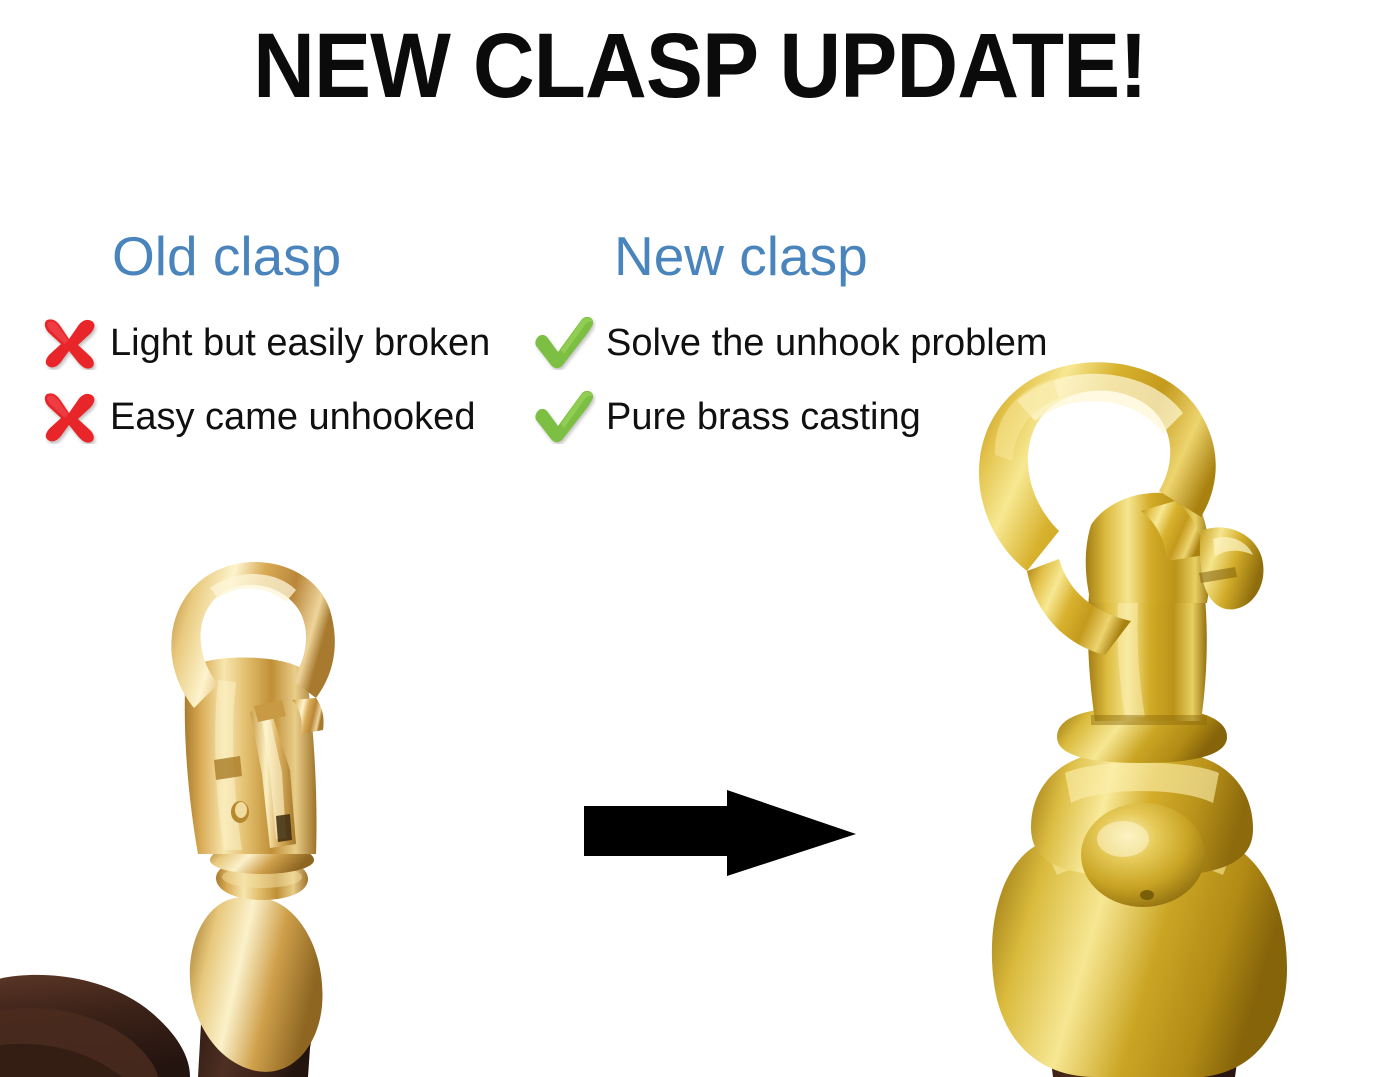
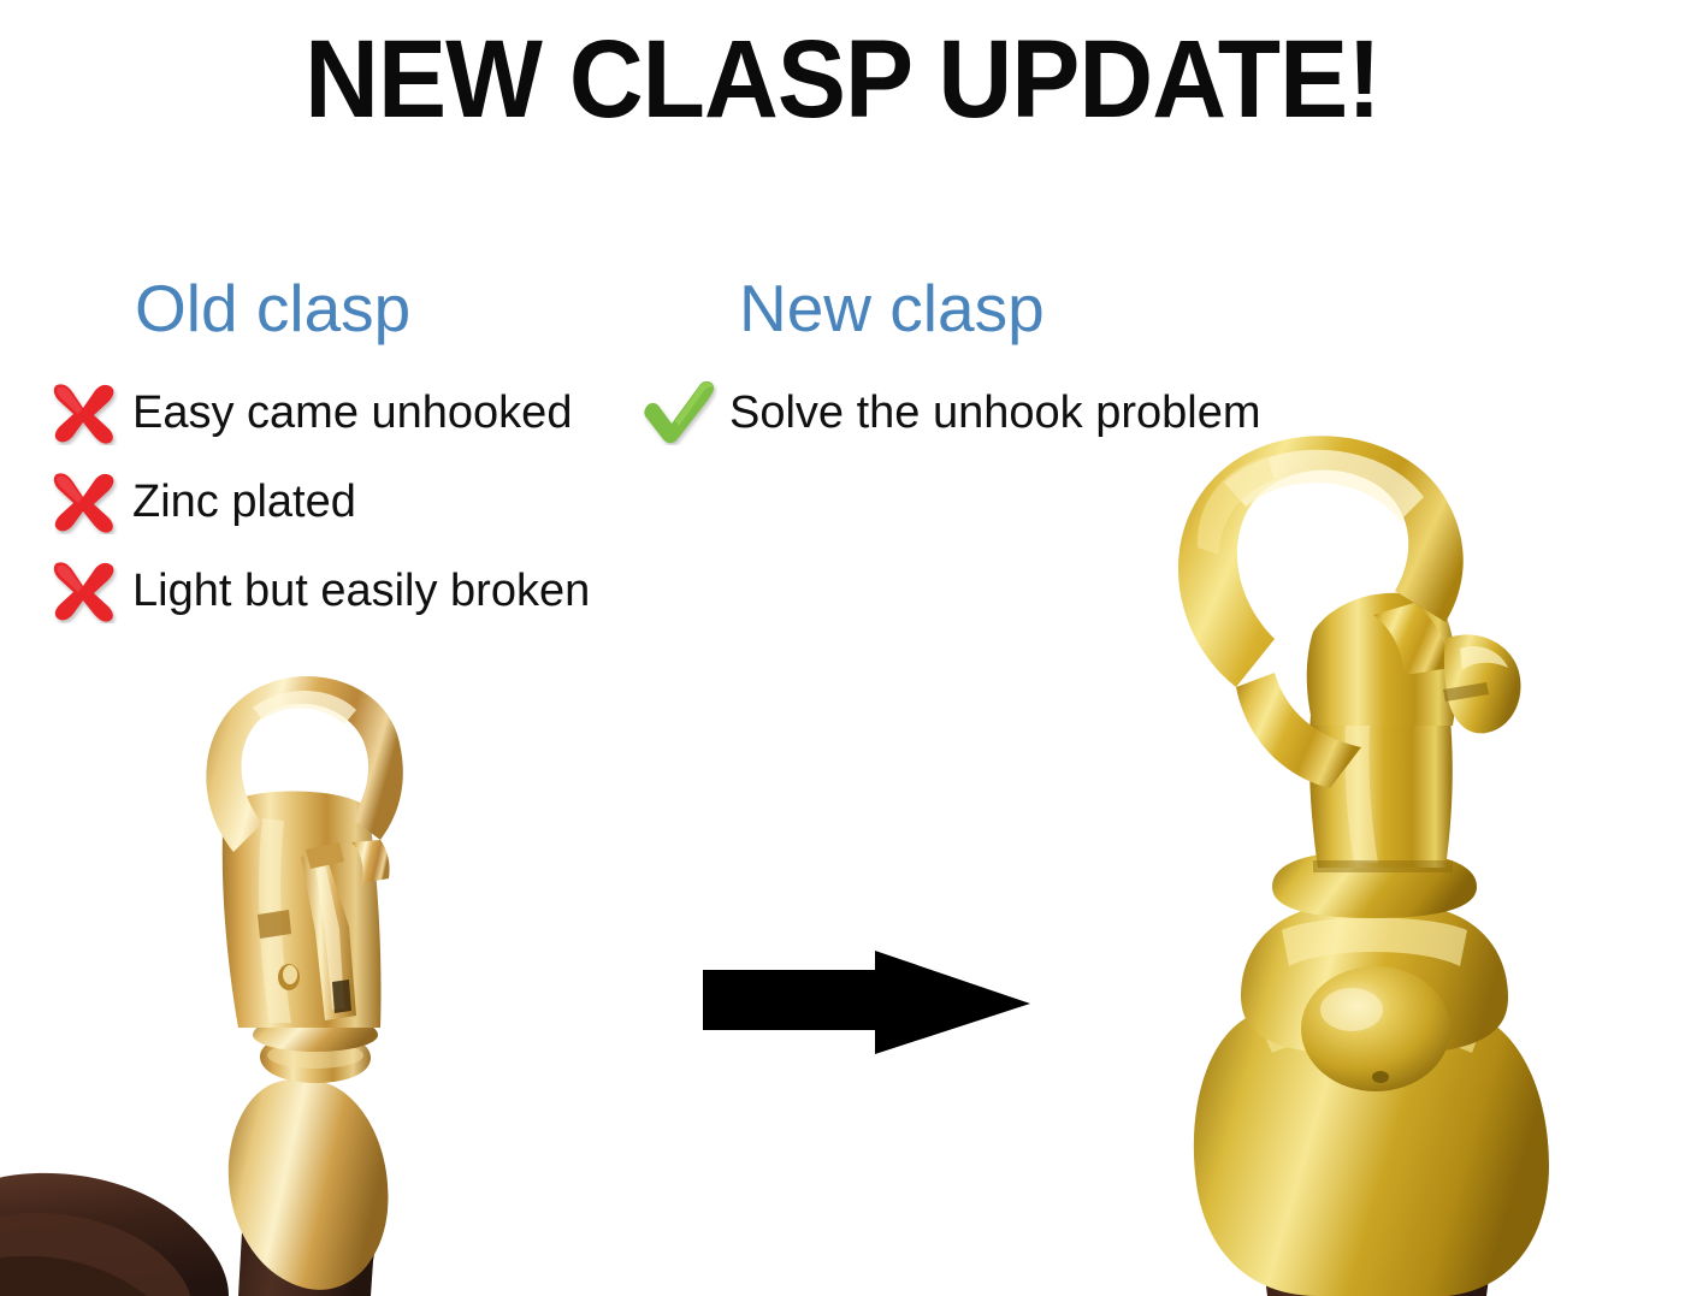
  NEW CLASP UPDATE!
  Old clasp
  New clasp
- Light but easily broken
+ Easy came unhooked
+ Zinc plated
- Easy came unhooked
+ Light but easily broken
  Solve the unhook problem
- Pure brass casting
